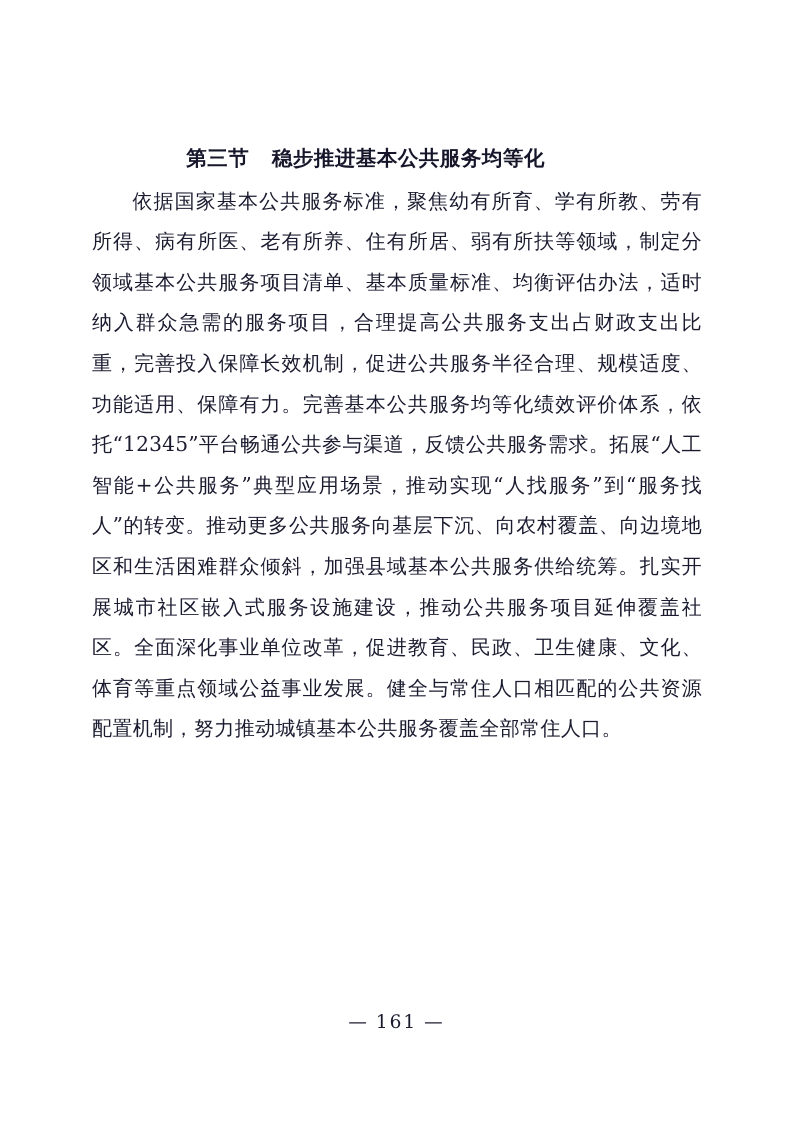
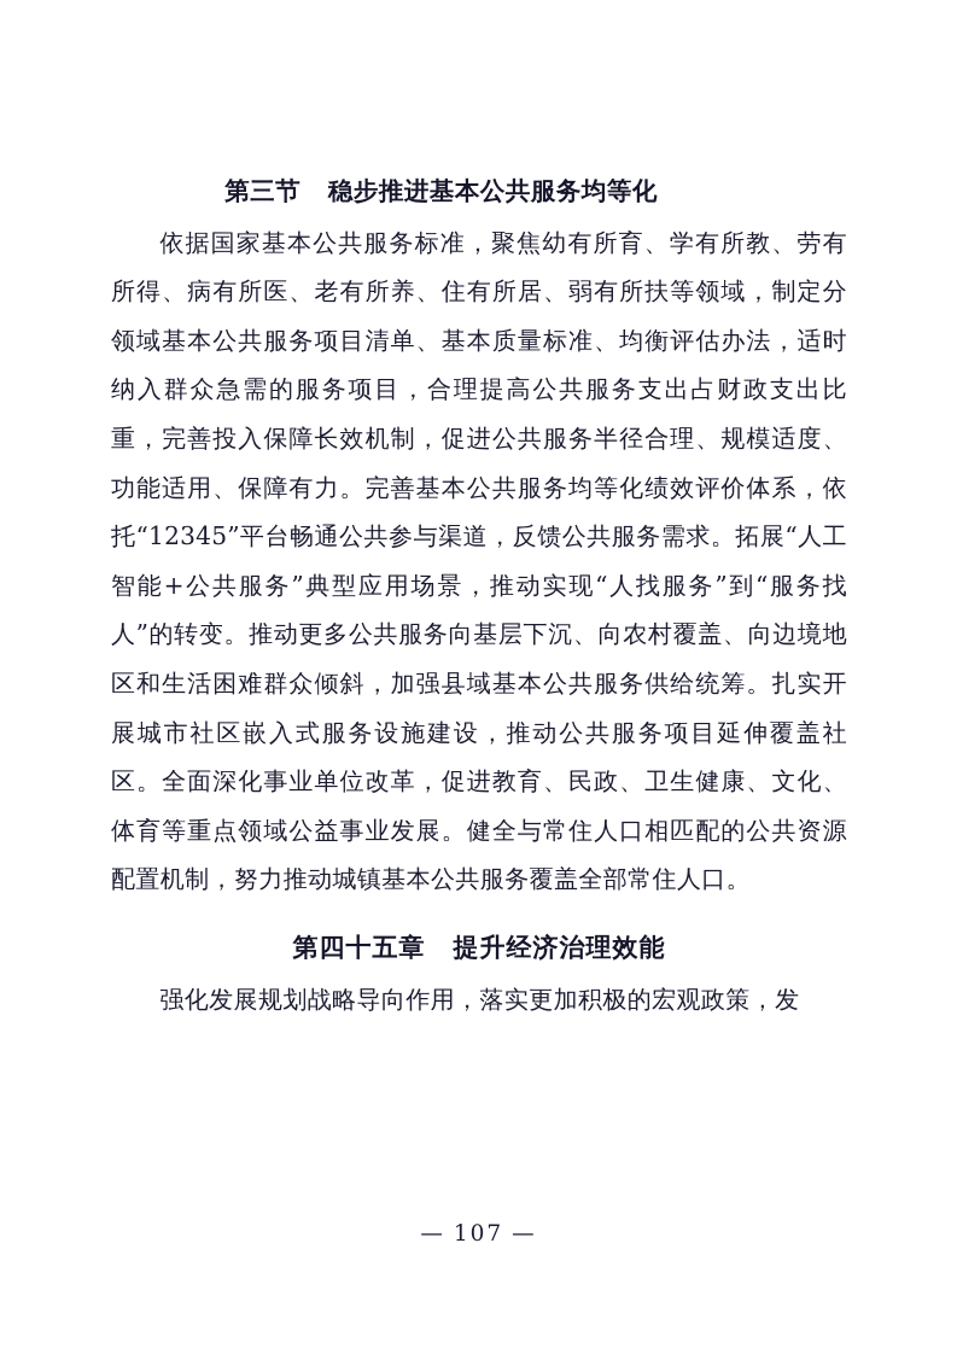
  第三节 稳步推进基本公共服务均等化
  依据国家基本公共服务标准，聚焦幼有所育、学有所教、劳有所得、病有所医、老有所养、住有所居、弱有所扶等领域，制定分领域基本公共服务项目清单、基本质量标准、均衡评估办法，适时纳入群众急需的服务项目，合理提高公共服务支出占财政支出比重，完善投入保障长效机制，促进公共服务半径合理、规模适度、功能适用、保障有力。完善基本公共服务均等化绩效评价体系，依托“12345”平台畅通公共参与渠道，反馈公共服务需求。拓展“人工智能+公共服务”典型应用场景，推动实现“人找服务”到“服务找人”的转变。推动更多公共服务向基层下沉、向农村覆盖、向边境地区和生活困难群众倾斜，加强县域基本公共服务供给统筹。扎实开展城市社区嵌入式服务设施建设，推动公共服务项目延伸覆盖社区。全面深化事业单位改革，促进教育、民政、卫生健康、文化、体育等重点领域公益事业发展。健全与常住人口相匹配的公共资源配置机制，努力推动城镇基本公共服务覆盖全部常住人口。
+ 第四十五章 提升经济治理效能
+ 强化发展规划战略导向作用，落实更加积极的宏观政策，发
- — 161 —
+ — 107 —
